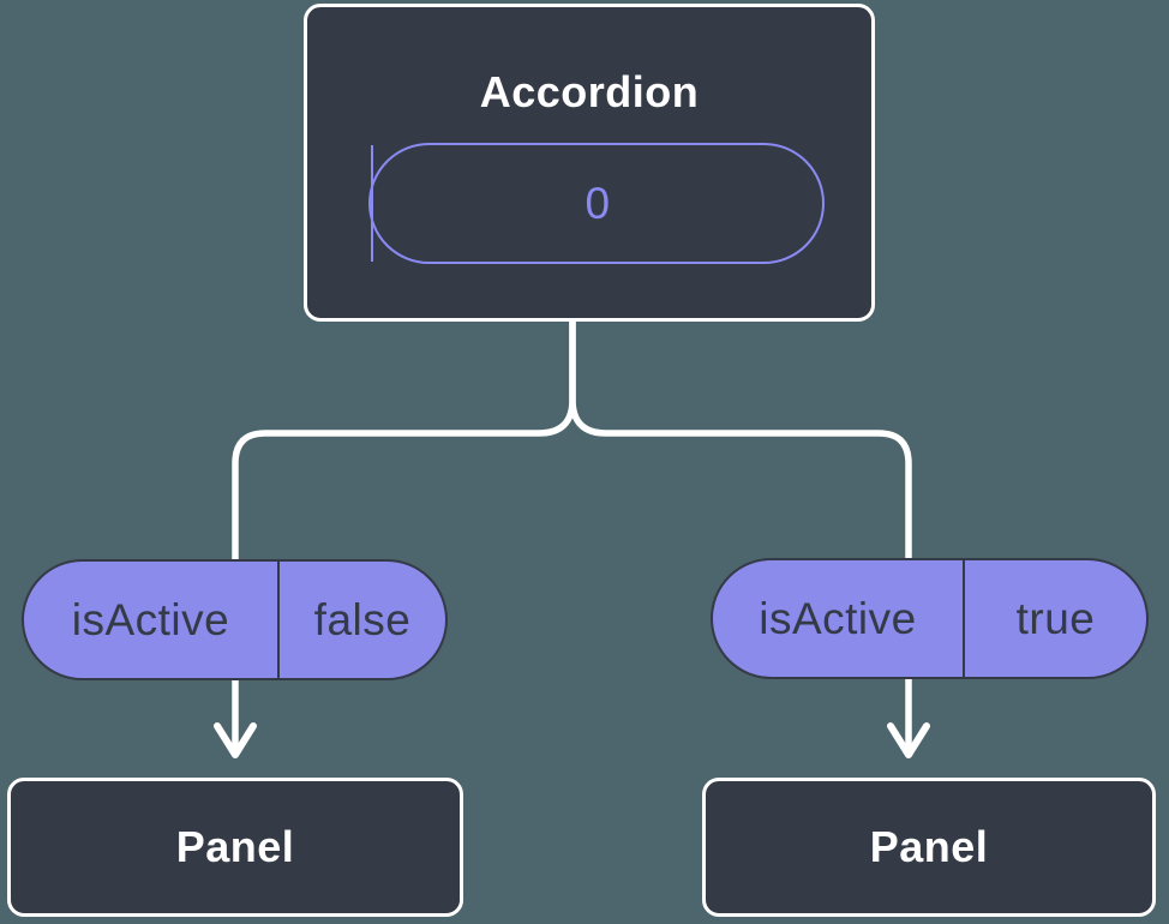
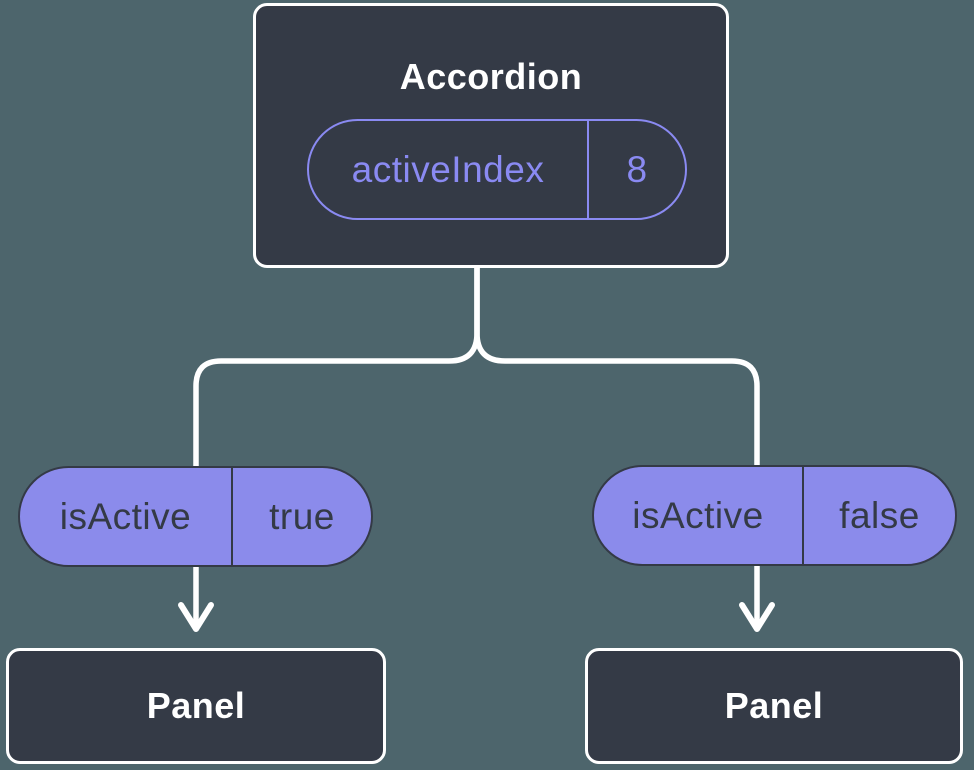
  Accordion
+ activeIndex
- 0
+ 8
  isActive
- false
+ true
  isActive
- true
+ false
  Panel
  Panel
